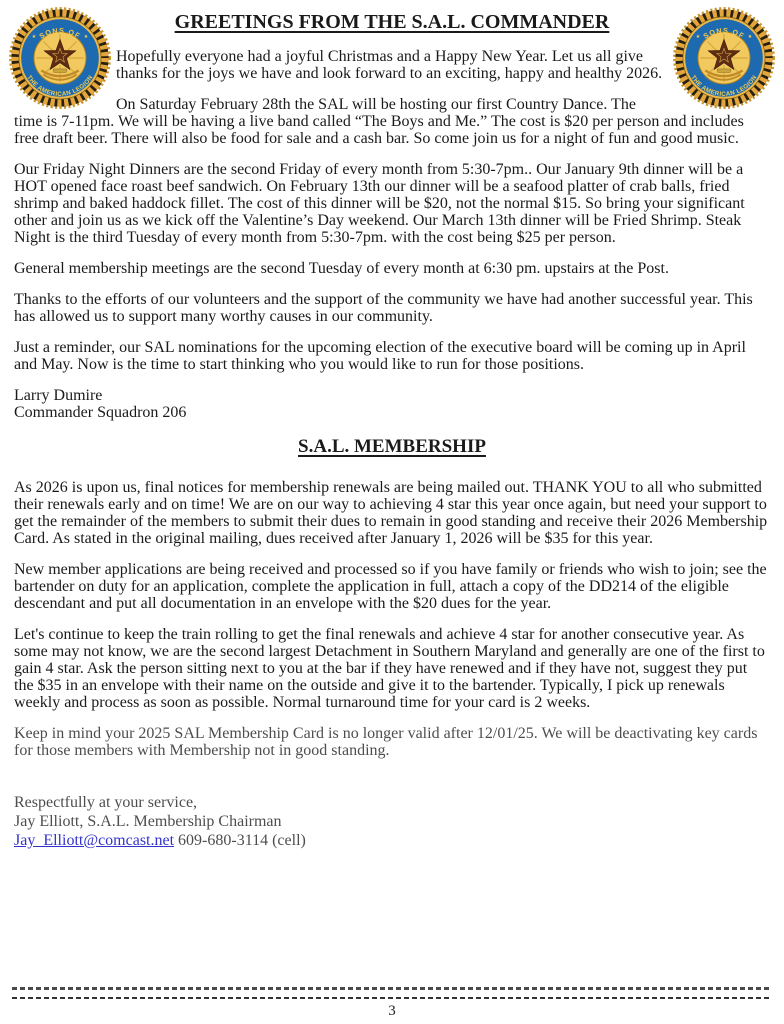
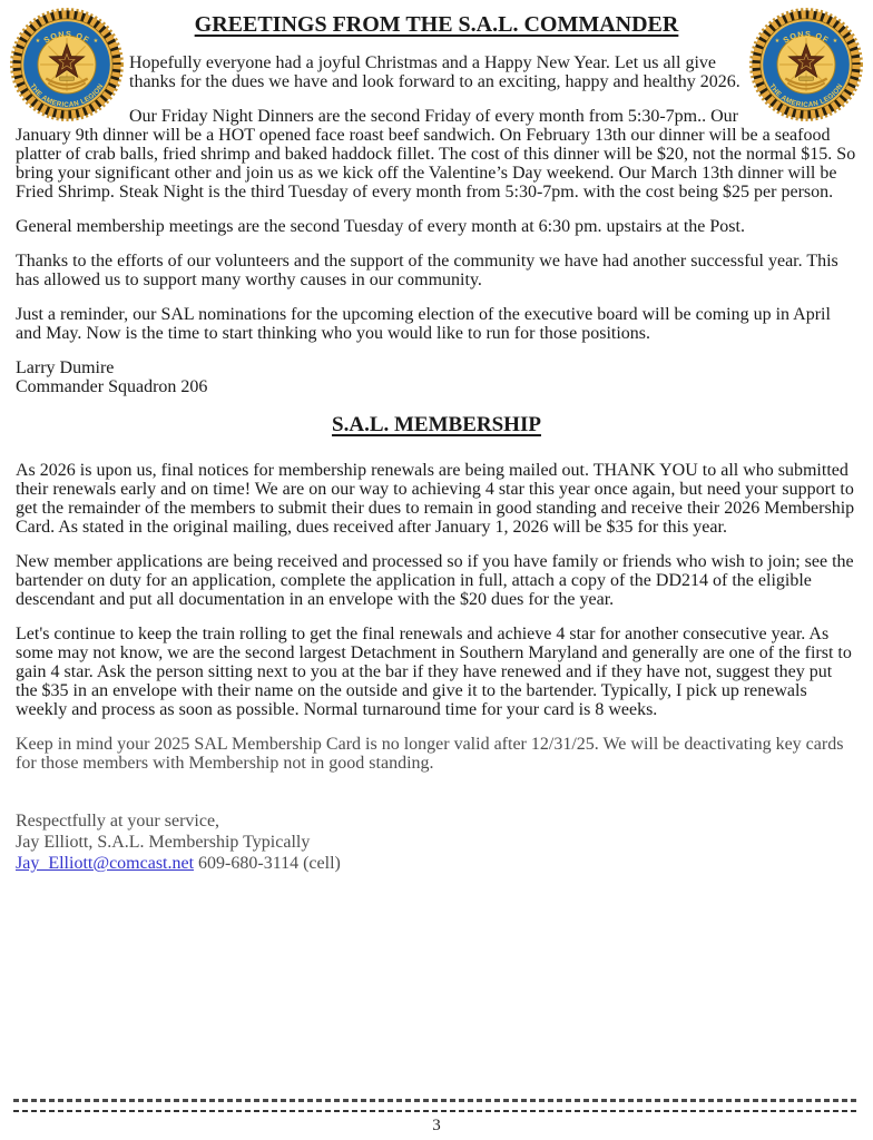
  GREETINGS FROM THE S.A.L. COMMANDER
- Hopefully everyone had a joyful Christmas and a Happy New Year. Let us all give thanks for the joys we have and look forward to an exciting, happy and healthy 2026.
+ Hopefully everyone had a joyful Christmas and a Happy New Year. Let us all give thanks for the dues we have and look forward to an exciting, happy and healthy 2026.
- On Saturday February 28th the SAL will be hosting our first Country Dance. The time is 7-11pm. We will be having a live band called “The Boys and Me.” The cost is $20 per person and includes free draft beer. There will also be food for sale and a cash bar. So come join us for a night of fun and good music.
  Our Friday Night Dinners are the second Friday of every month from 5:30-7pm.. Our January 9th dinner will be a HOT opened face roast beef sandwich. On February 13th our dinner will be a seafood platter of crab balls, fried shrimp and baked haddock fillet. The cost of this dinner will be $20, not the normal $15. So bring your significant other and join us as we kick off the Valentine’s Day weekend. Our March 13th dinner will be Fried Shrimp. Steak Night is the third Tuesday of every month from 5:30-7pm. with the cost being $25 per person.
  General membership meetings are the second Tuesday of every month at 6:30 pm. upstairs at the Post.
  Thanks to the efforts of our volunteers and the support of the community we have had another successful year. This has allowed us to support many worthy causes in our community.
  Just a reminder, our SAL nominations for the upcoming election of the executive board will be coming up in April and May. Now is the time to start thinking who you would like to run for those positions.
  Larry Dumire
  Commander Squadron 206
  S.A.L. MEMBERSHIP
  As 2026 is upon us, final notices for membership renewals are being mailed out. THANK YOU to all who submitted their renewals early and on time! We are on our way to achieving 4 star this year once again, but need your support to get the remainder of the members to submit their dues to remain in good standing and receive their 2026 Membership Card. As stated in the original mailing, dues received after January 1, 2026 will be $35 for this year.
  New member applications are being received and processed so if you have family or friends who wish to join; see the bartender on duty for an application, complete the application in full, attach a copy of the DD214 of the eligible descendant and put all documentation in an envelope with the $20 dues for the year.
- Let's continue to keep the train rolling to get the final renewals and achieve 4 star for another consecutive year. As some may not know, we are the second largest Detachment in Southern Maryland and generally are one of the first to gain 4 star. Ask the person sitting next to you at the bar if they have renewed and if they have not, suggest they put the $35 in an envelope with their name on the outside and give it to the bartender. Typically, I pick up renewals weekly and process as soon as possible. Normal turnaround time for your card is 2 weeks.
+ Let's continue to keep the train rolling to get the final renewals and achieve 4 star for another consecutive year. As some may not know, we are the second largest Detachment in Southern Maryland and generally are one of the first to gain 4 star. Ask the person sitting next to you at the bar if they have renewed and if they have not, suggest they put the $35 in an envelope with their name on the outside and give it to the bartender. Typically, I pick up renewals weekly and process as soon as possible. Normal turnaround time for your card is 8 weeks.
- Keep in mind your 2025 SAL Membership Card is no longer valid after 12/01/25. We will be deactivating key cards for those members with Membership not in good standing.
+ Keep in mind your 2025 SAL Membership Card is no longer valid after 12/31/25. We will be deactivating key cards for those members with Membership not in good standing.
  Respectfully at your service,
- Jay Elliott, S.A.L. Membership Chairman
+ Jay Elliott, S.A.L. Membership Typically
  Jay_Elliott@comcast.net 609-680-3114 (cell)
  3
